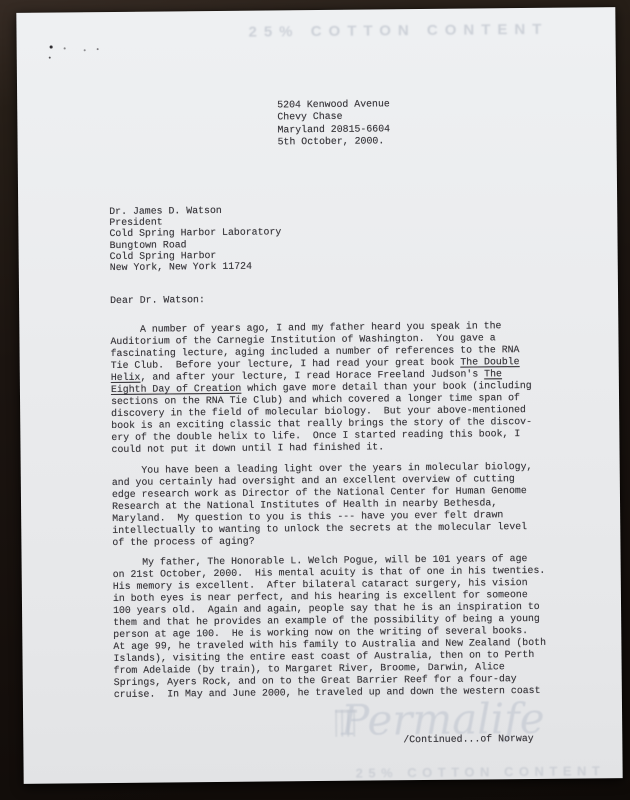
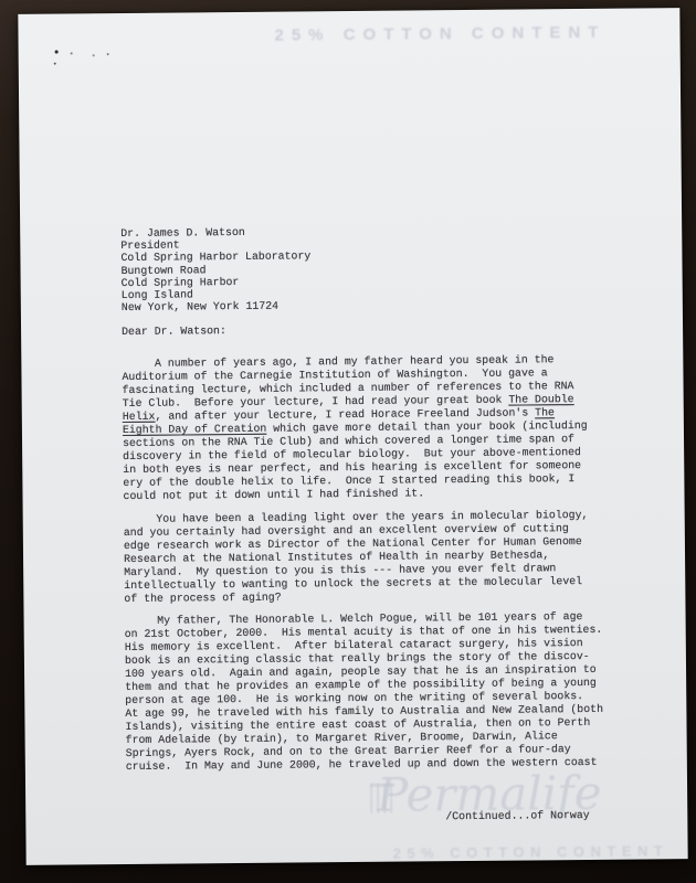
  25% COTTON CONTENT
- 5204 Kenwood Avenue
- Chevy Chase
- Maryland 20815-6604
- 5th October, 2000.
  Dr. James D. Watson
  President
  Cold Spring Harbor Laboratory
  Bungtown Road
  Cold Spring Harbor
+ Long Island
  New York, New York 11724
  Dear Dr. Watson:
  A number of years ago, I and my father heard you speak in the
  Auditorium of the Carnegie Institution of Washington. You gave a
- fascinating lecture, aging included a number of references to the RNA
+ fascinating lecture, which included a number of references to the RNA
  Tie Club. Before your lecture, I had read your great book The Double
  Helix, and after your lecture, I read Horace Freeland Judson's The
  Eighth Day of Creation which gave more detail than your book (including
  sections on the RNA Tie Club) and which covered a longer time span of
  discovery in the field of molecular biology. But your above-mentioned
- book is an exciting classic that really brings the story of the discov-
+ in both eyes is near perfect, and his hearing is excellent for someone
  ery of the double helix to life. Once I started reading this book, I
  could not put it down until I had finished it.
  You have been a leading light over the years in molecular biology,
  and you certainly had oversight and an excellent overview of cutting
  edge research work as Director of the National Center for Human Genome
  Research at the National Institutes of Health in nearby Bethesda,
  Maryland. My question to you is this --- have you ever felt drawn
  intellectually to wanting to unlock the secrets at the molecular level
  of the process of aging?
  My father, The Honorable L. Welch Pogue, will be 101 years of age
  on 21st October, 2000. His mental acuity is that of one in his twenties.
  His memory is excellent. After bilateral cataract surgery, his vision
- in both eyes is near perfect, and his hearing is excellent for someone
+ book is an exciting classic that really brings the story of the discov-
  100 years old. Again and again, people say that he is an inspiration to
  them and that he provides an example of the possibility of being a young
  person at age 100. He is working now on the writing of several books.
  At age 99, he traveled with his family to Australia and New Zealand (both
  Islands), visiting the entire east coast of Australia, then on to Perth
  from Adelaide (by train), to Margaret River, Broome, Darwin, Alice
  Springs, Ayers Rock, and on to the Great Barrier Reef for a four-day
  cruise. In May and June 2000, he traveled up and down the western coast
  Permalife
  25% COTTON CONTENT
  /Continued...of Norway
